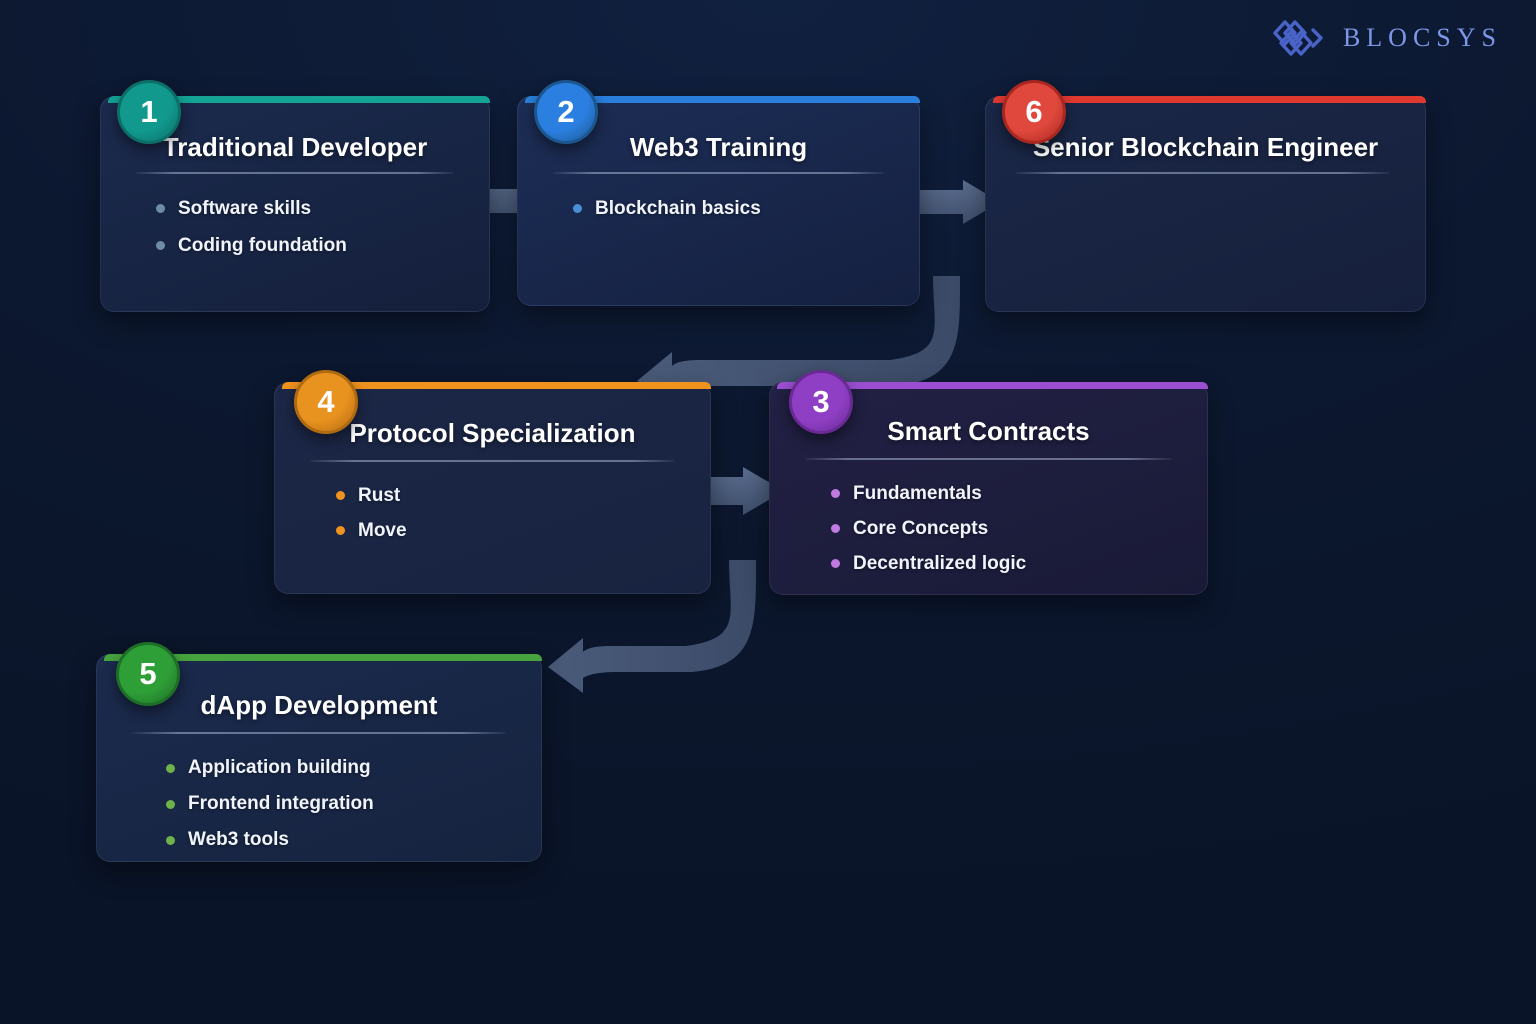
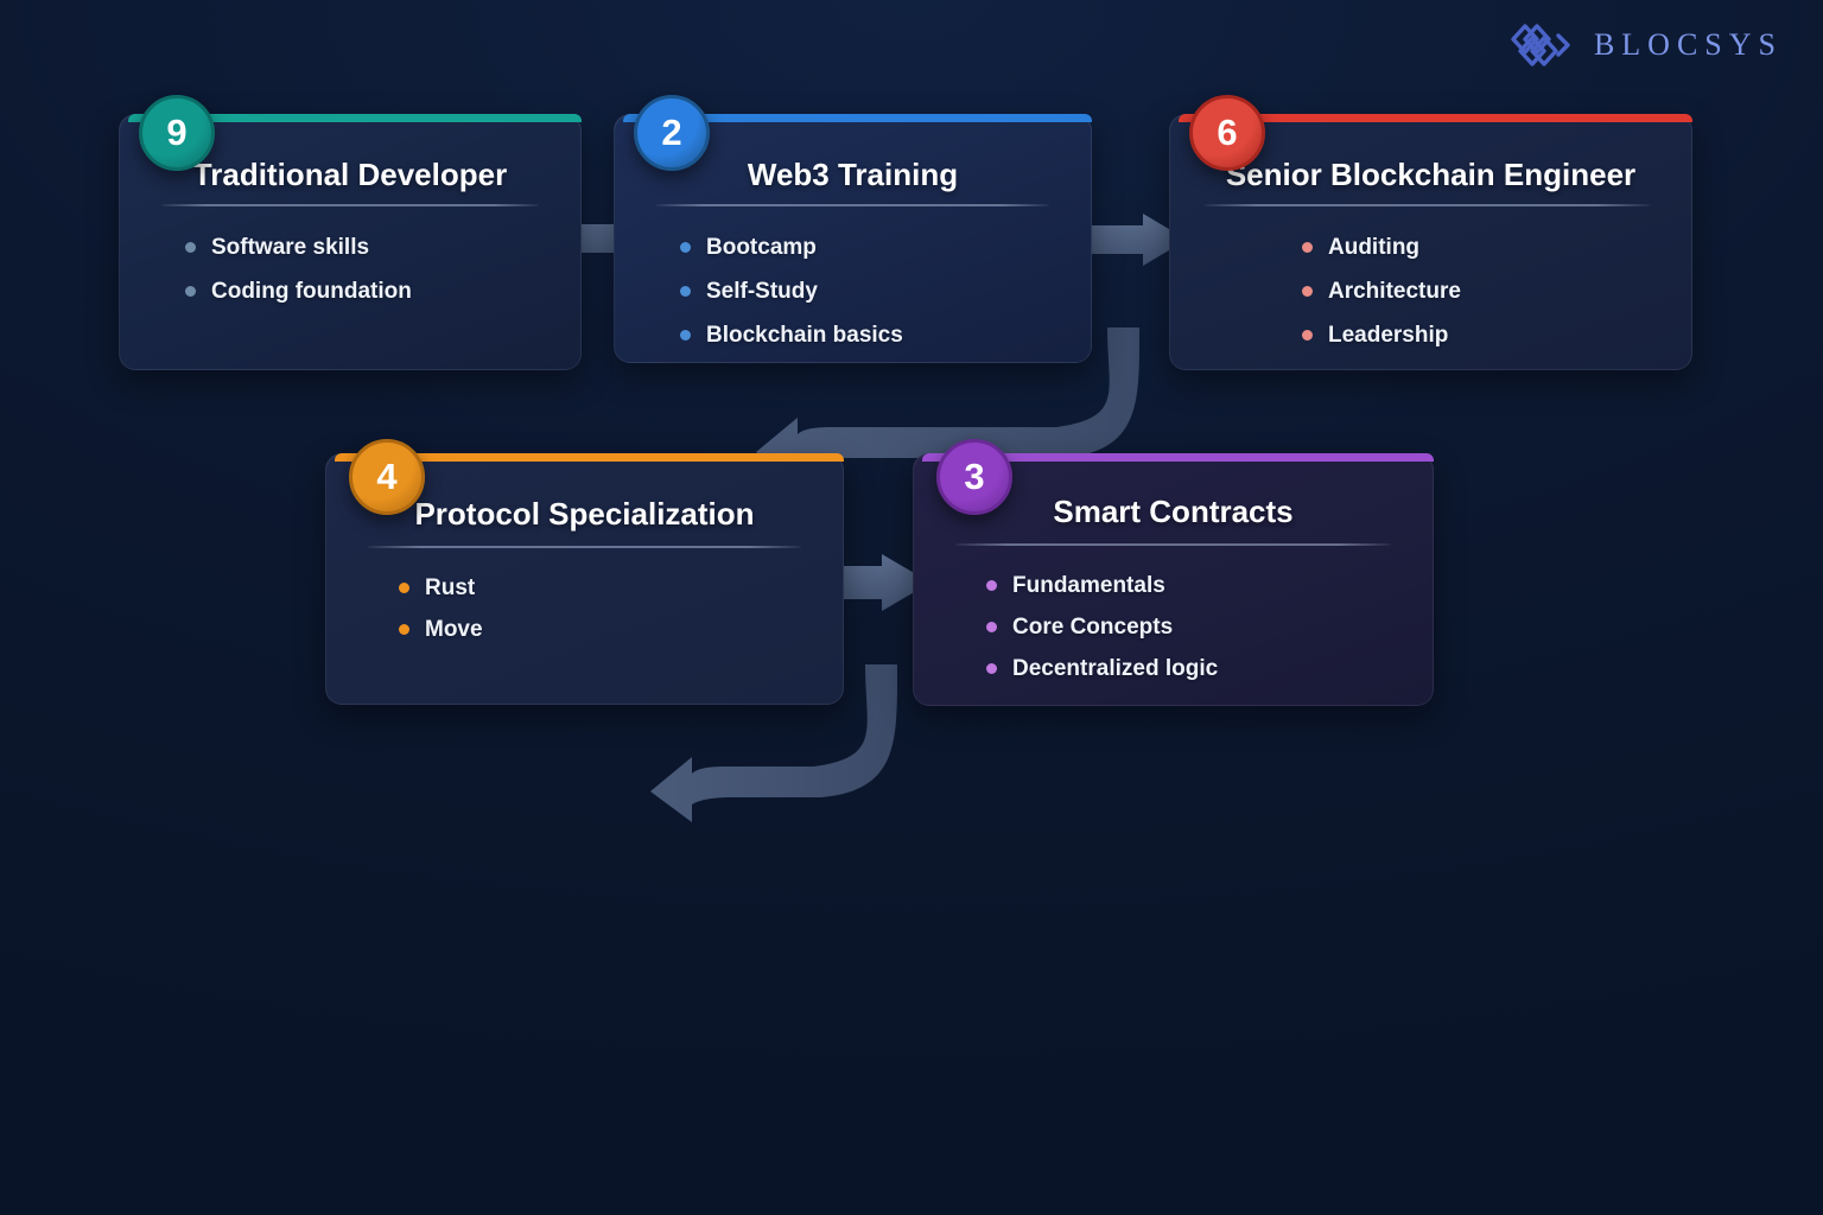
  BLOCSYS
  Traditional Developer
  Software skills
  Coding foundation
- 1
+ 9
  Web3 Training
+ Bootcamp
+ Self-Study
  Blockchain basics
  2
  Senior Blockchain Engineer
+ Auditing
+ Architecture
+ Leadership
  6
  Protocol Specialization
  Rust
  Move
  4
  Smart Contracts
  Fundamentals
  Core Concepts
  Decentralized logic
  3
- dApp Development
- Application building
- Frontend integration
- Web3 tools
- 5
